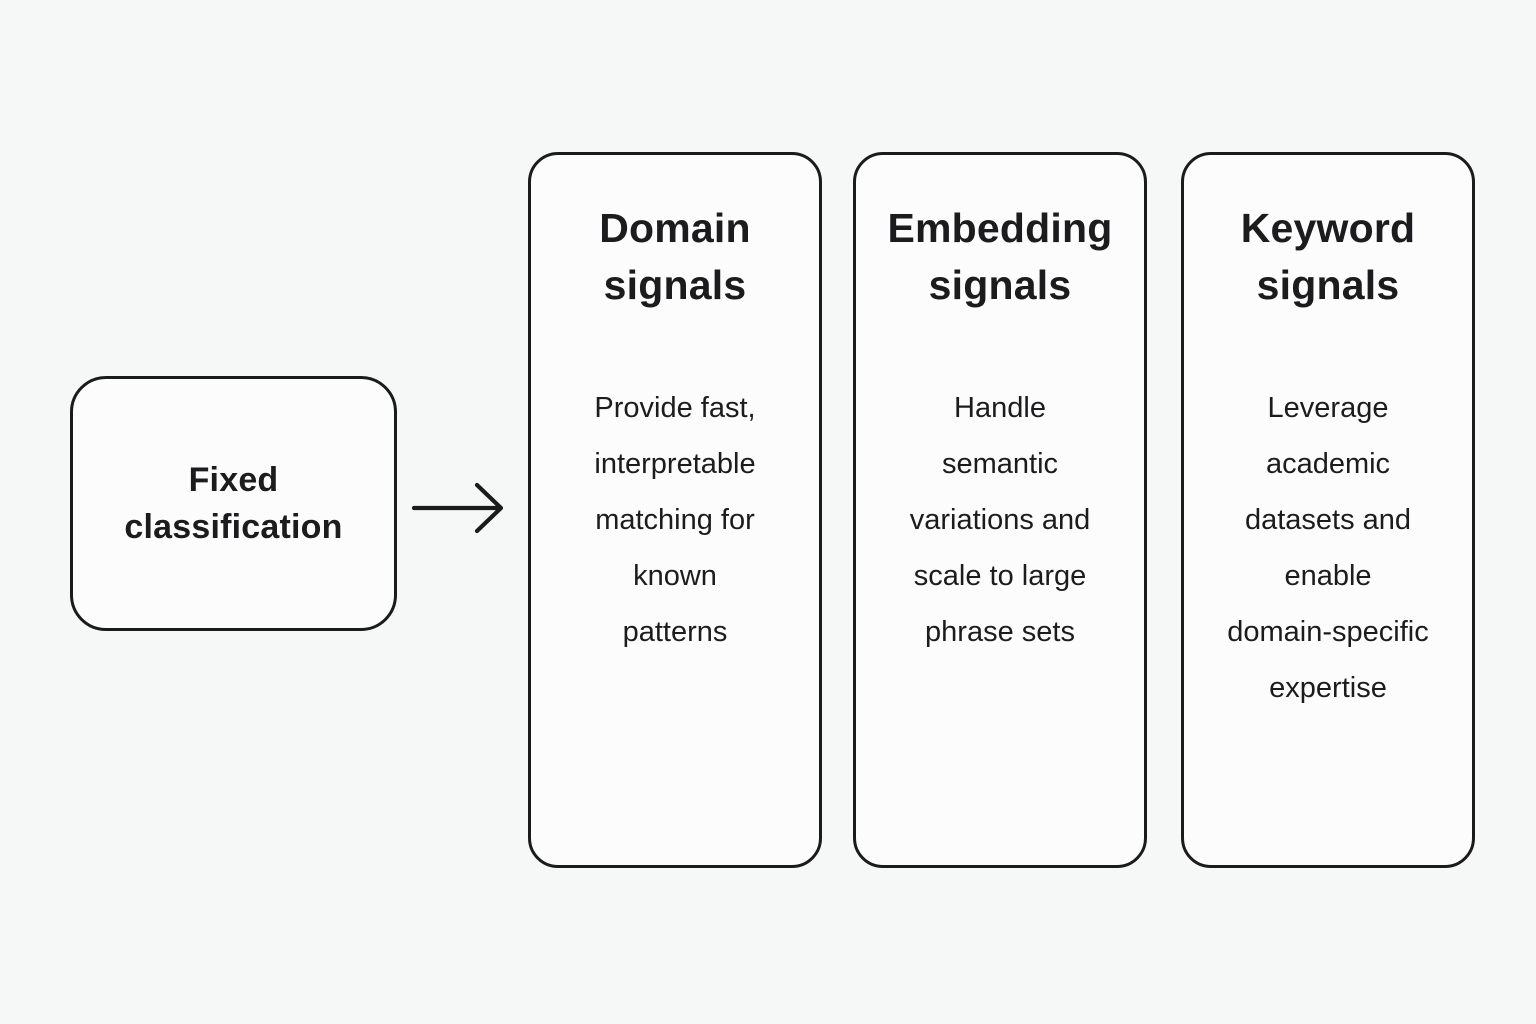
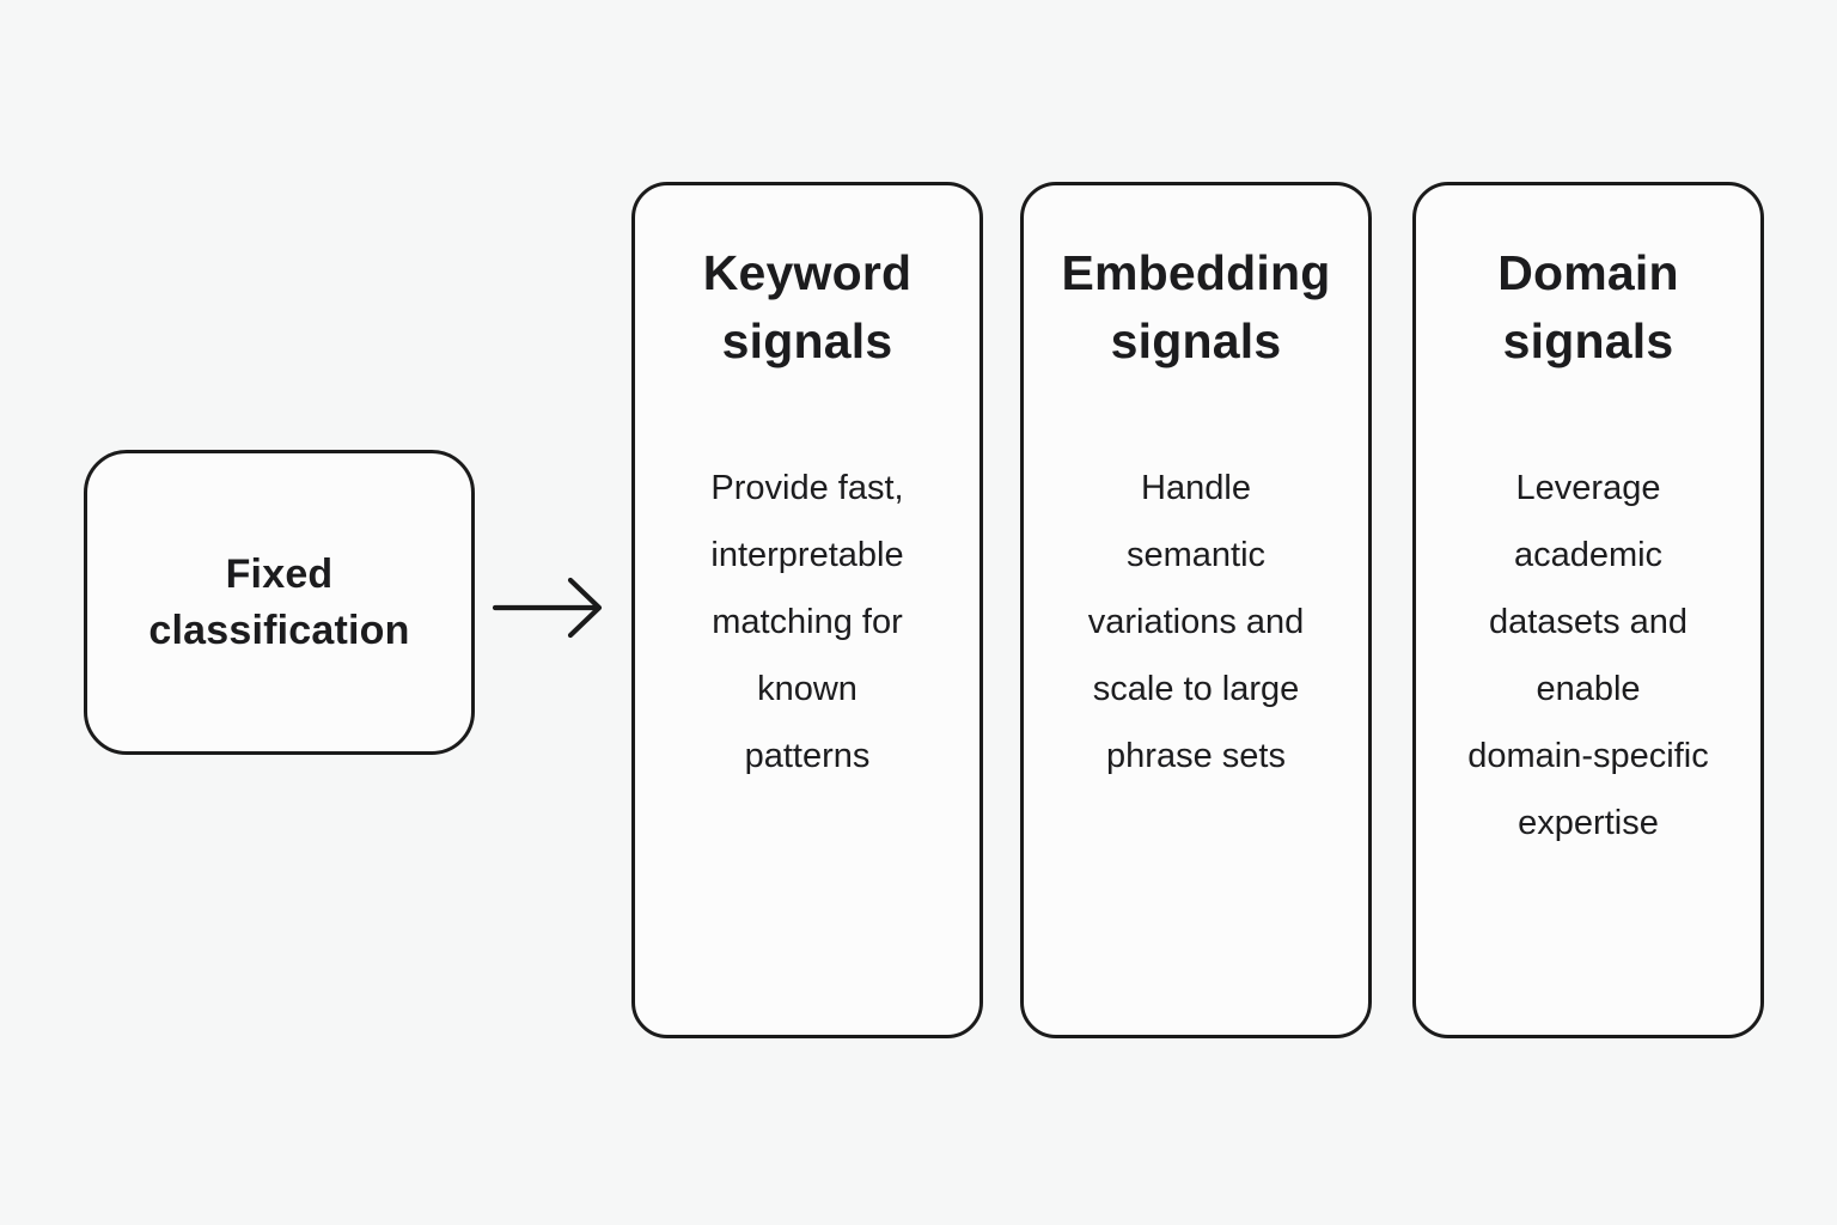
  Fixed classification
- Domain signals
+ Keyword signals
  Provide fast,
  interpretable
  matching for
  known
  patterns
  Embedding signals
  Handle
  semantic
  variations and
  scale to large
  phrase sets
- Keyword signals
+ Domain signals
  Leverage
  academic
  datasets and
  enable
  domain-specific
  expertise
